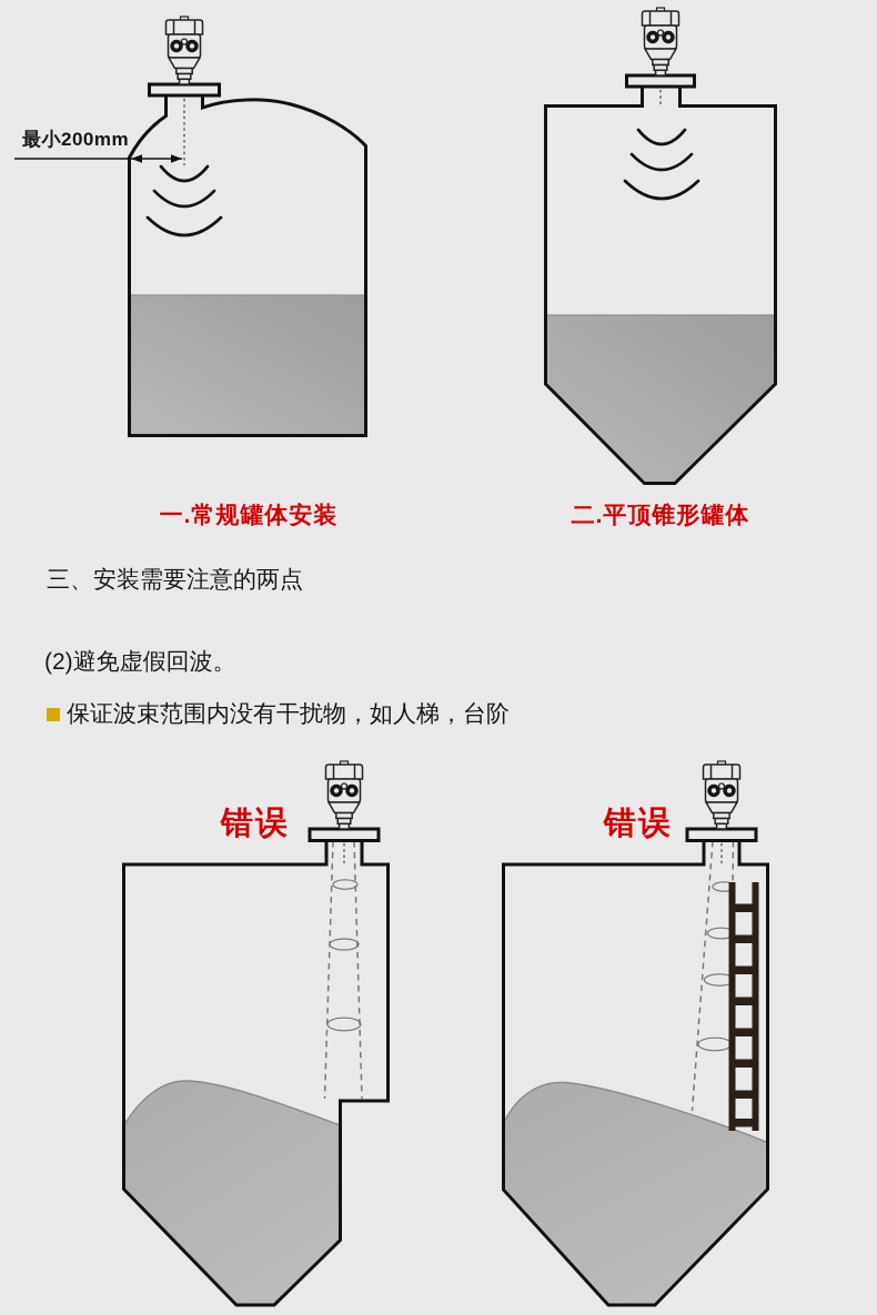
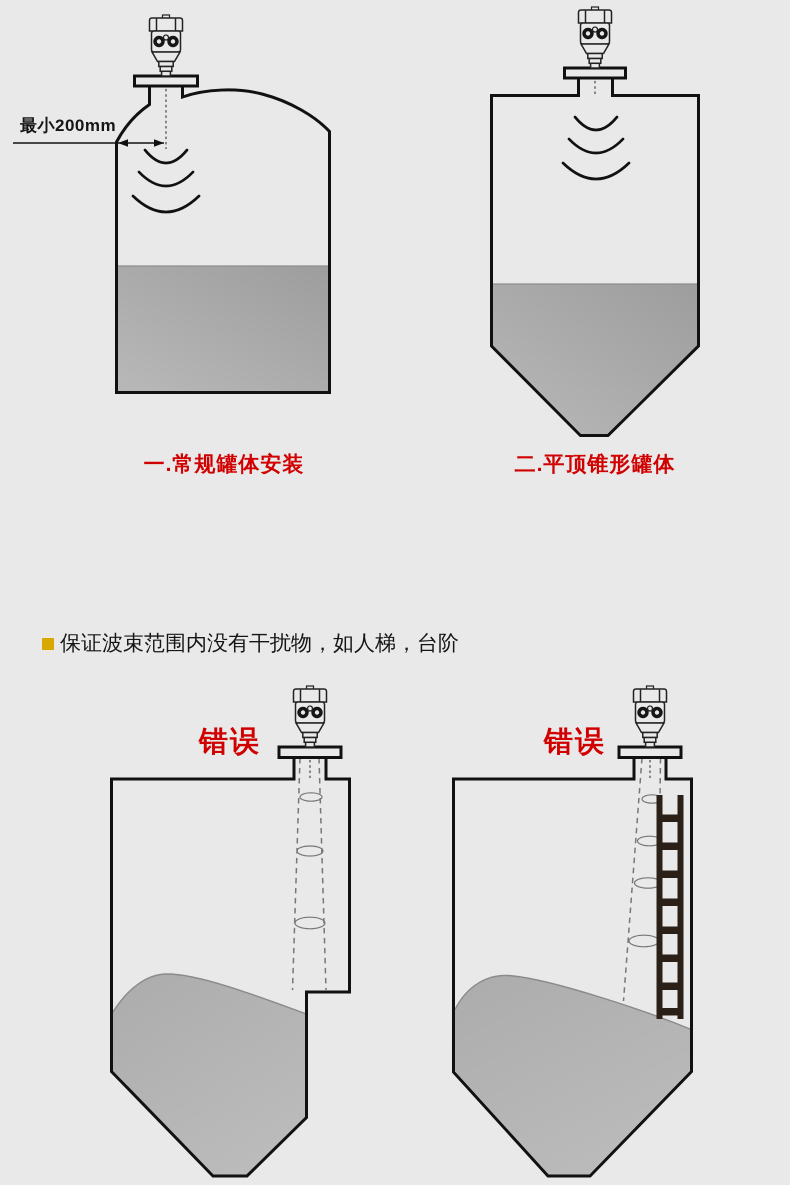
  最小200mm
  一.常规罐体安装
  二.平顶锥形罐体
- 三、安装需要注意的两点
- (2)避免虚假回波。
  保证波束范围内没有干扰物，如人梯，台阶
  错误
  错误
